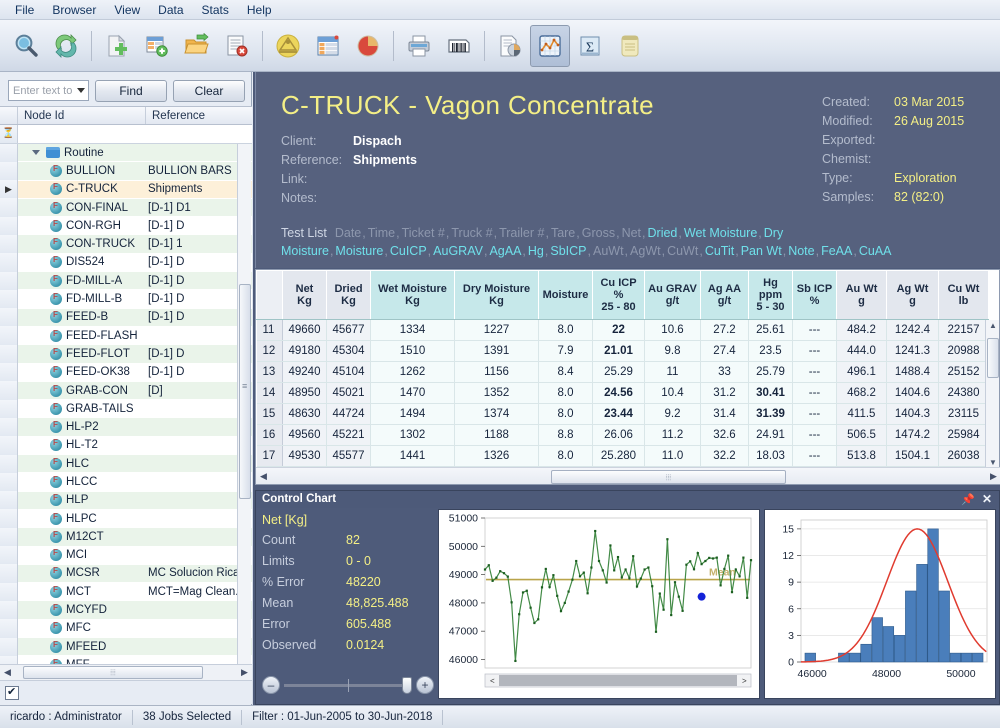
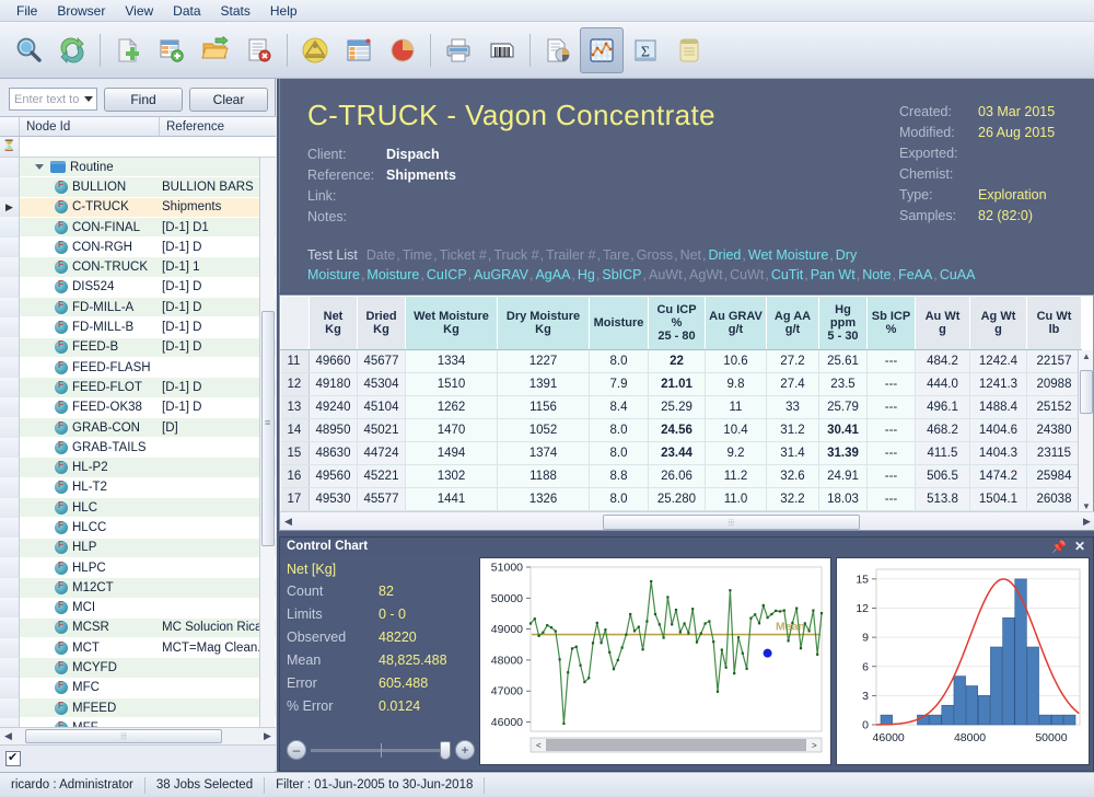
  File
  Browser
  View
  Data
  Stats
  Help
  Σ
  Enter text to
  Find
  Clear
  Node Id
  Reference
  ⏳
  Routine
  BULLION
  BULLION BARS
  ▶
  C-TRUCK
  Shipments
  CON-FINAL
  [D-1] D1
  CON-RGH
  [D-1] D
  CON-TRUCK
  [D-1] 1
  DIS524
  [D-1] D
  FD-MILL-A
  [D-1] D
  FD-MILL-B
  [D-1] D
  FEED-B
  [D-1] D
  FEED-FLASH
  FEED-FLOT
  [D-1] D
  FEED-OK38
  [D-1] D
  GRAB-CON
  [D]
  GRAB-TAILS
  HL-P2
  HL-T2
  HLC
  HLCC
  HLP
  HLPC
  M12CT
  MCI
  MCSR
  MC Solucion Ric
  MCT
  MCT=Mag Clean
  MCYFD
  MFC
  MFEED
  ◀
  ⦙⦙⦙
  ▶
  C-TRUCK - Vagon Concentrate
  Client:
  Dispach
  Reference:
  Shipments
  Link:
  Notes:
  Created:
  03 Mar 2015
  Modified:
  26 Aug 2015
  Exported:
  Chemist:
  Type:
  Exploration
  Samples:
  82 (82:0)
  Test List Date, Time, Ticket #, Truck #, Trailer #, Tare, Gross, Net, Dried, Wet Moisture, Dry Moisture, Moisture, CuICP, AuGRAV, AgAA, Hg, SbICP, AuWt, AgWt, CuWt, CuTit, Pan Wt, Note, FeAA, CuAA
  	NetKg	DriedKg	Wet MoistureKg	Dry MoistureKg	Moisture	Cu ICP%25 - 80	Au GRAVg/t	Ag AAg/t	Hgppm5 - 30	Sb ICP%	Au Wtg	Ag Wtg	Cu Wtlb
  11	49660	45677	1334	1227	8.0	22	10.6	27.2	25.61	---	484.2	1242.4	22157
  12	49180	45304	1510	1391	7.9	21.01	9.8	27.4	23.5	---	444.0	1241.3	20988
  13	49240	45104	1262	1156	8.4	25.29	11	33	25.79	---	496.1	1488.4	25152
- 14	48950	45021	1470	1352	8.0	24.56	10.4	31.2	30.41	---	468.2	1404.6	24380
+ 14	48950	45021	1470	1052	8.0	24.56	10.4	31.2	30.41	---	468.2	1404.6	24380
  15	48630	44724	1494	1374	8.0	23.44	9.2	31.4	31.39	---	411.5	1404.3	23115
  16	49560	45221	1302	1188	8.8	26.06	11.2	32.6	24.91	---	506.5	1474.2	25984
  17	49530	45577	1441	1326	8.0	25.280	11.0	32.2	18.03	---	513.8	1504.1	26038
  ▲
  ▼
  ◀
  ⦙⦙⦙
  ▶
  Control Chart
  📌
  ✕
  Net [Kg]
  Count
  82
  Limits
  0 - 0
- % Error
+ Observed
  48220
  Mean
  48,825.488
  Error
  605.488
- Observed
+ % Error
  0.0124
  –
  +
  46000
  47000
  48000
  49000
  50000
  51000
  Mean
  <
  >
  0
  3
  6
  9
  12
  15
  46000
  48000
  50000
  ricardo : Administrator
  38 Jobs Selected
  Filter : 01-Jun-2005 to 30-Jun-2018
